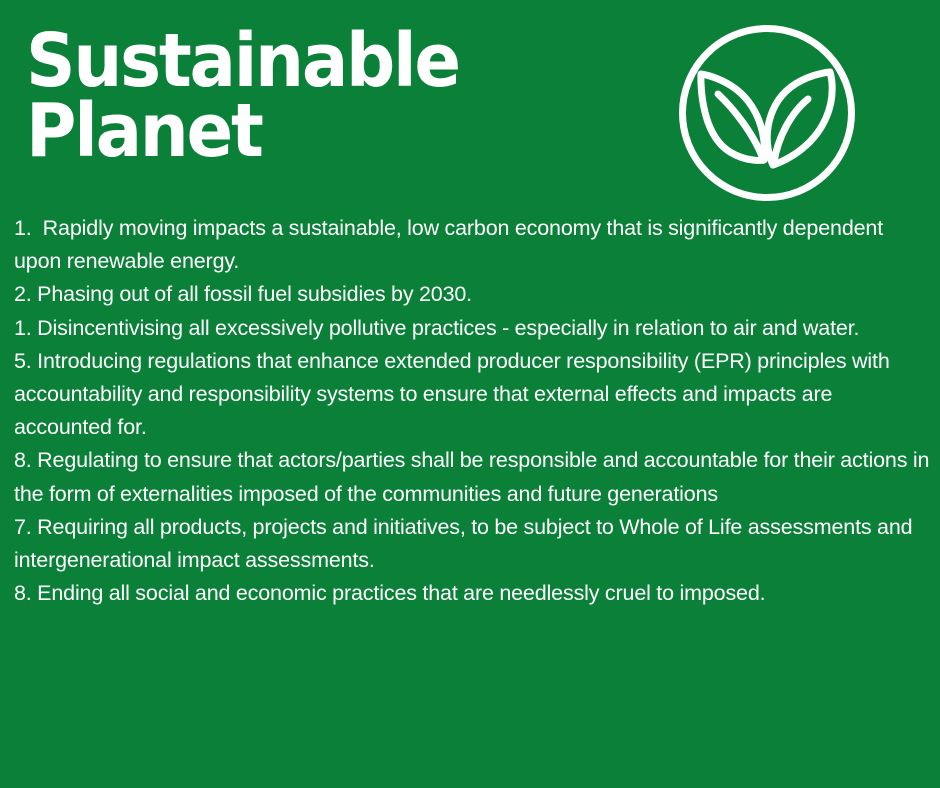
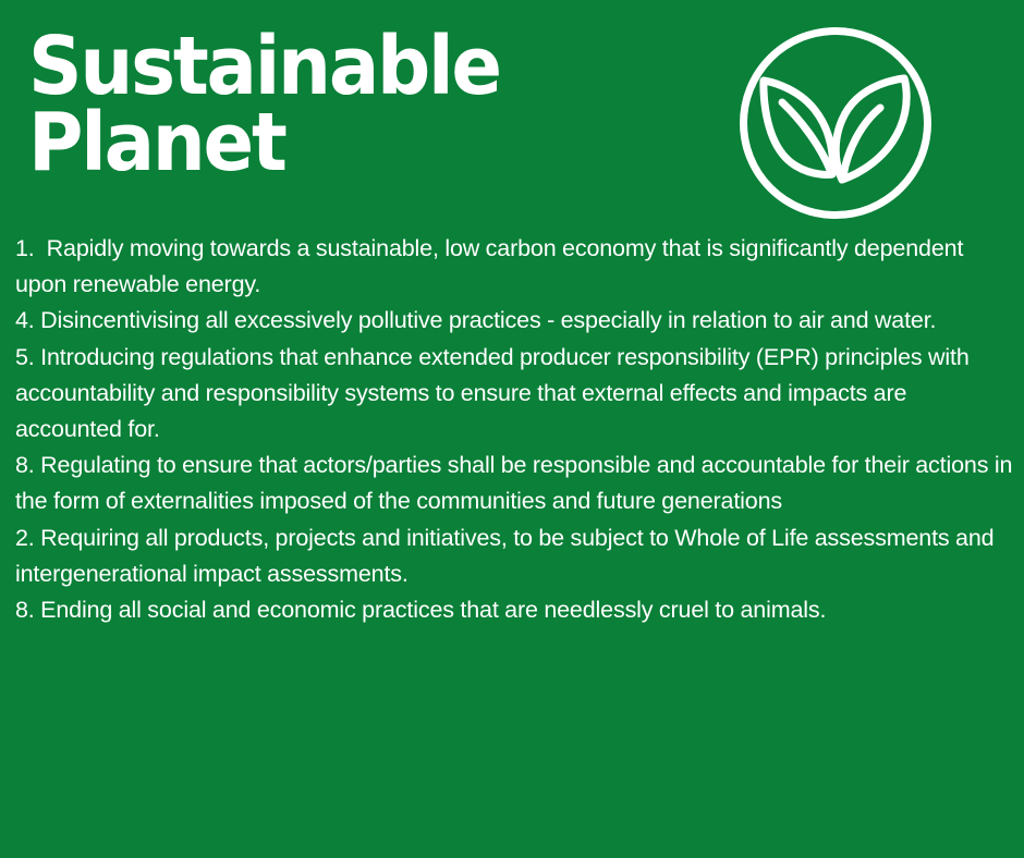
  Sustainable
  Planet
- 1. Rapidly moving impacts a sustainable, low carbon economy that is significantly dependent upon renewable energy.
+ 1. Rapidly moving towards a sustainable, low carbon economy that is significantly dependent upon renewable energy.
- 2. Phasing out of all fossil fuel subsidies by 2030.
- 1. Disincentivising all excessively pollutive practices - especially in relation to air and water.
+ 4. Disincentivising all excessively pollutive practices - especially in relation to air and water.
  5. Introducing regulations that enhance extended producer responsibility (EPR) principles with accountability and responsibility systems to ensure that external effects and impacts are accounted for.
  8. Regulating to ensure that actors/parties shall be responsible and accountable for their actions in the form of externalities imposed of the communities and future generations
- 7. Requiring all products, projects and initiatives, to be subject to Whole of Life assessments and intergenerational impact assessments.
+ 2. Requiring all products, projects and initiatives, to be subject to Whole of Life assessments and intergenerational impact assessments.
- 8. Ending all social and economic practices that are needlessly cruel to imposed.
+ 8. Ending all social and economic practices that are needlessly cruel to animals.
